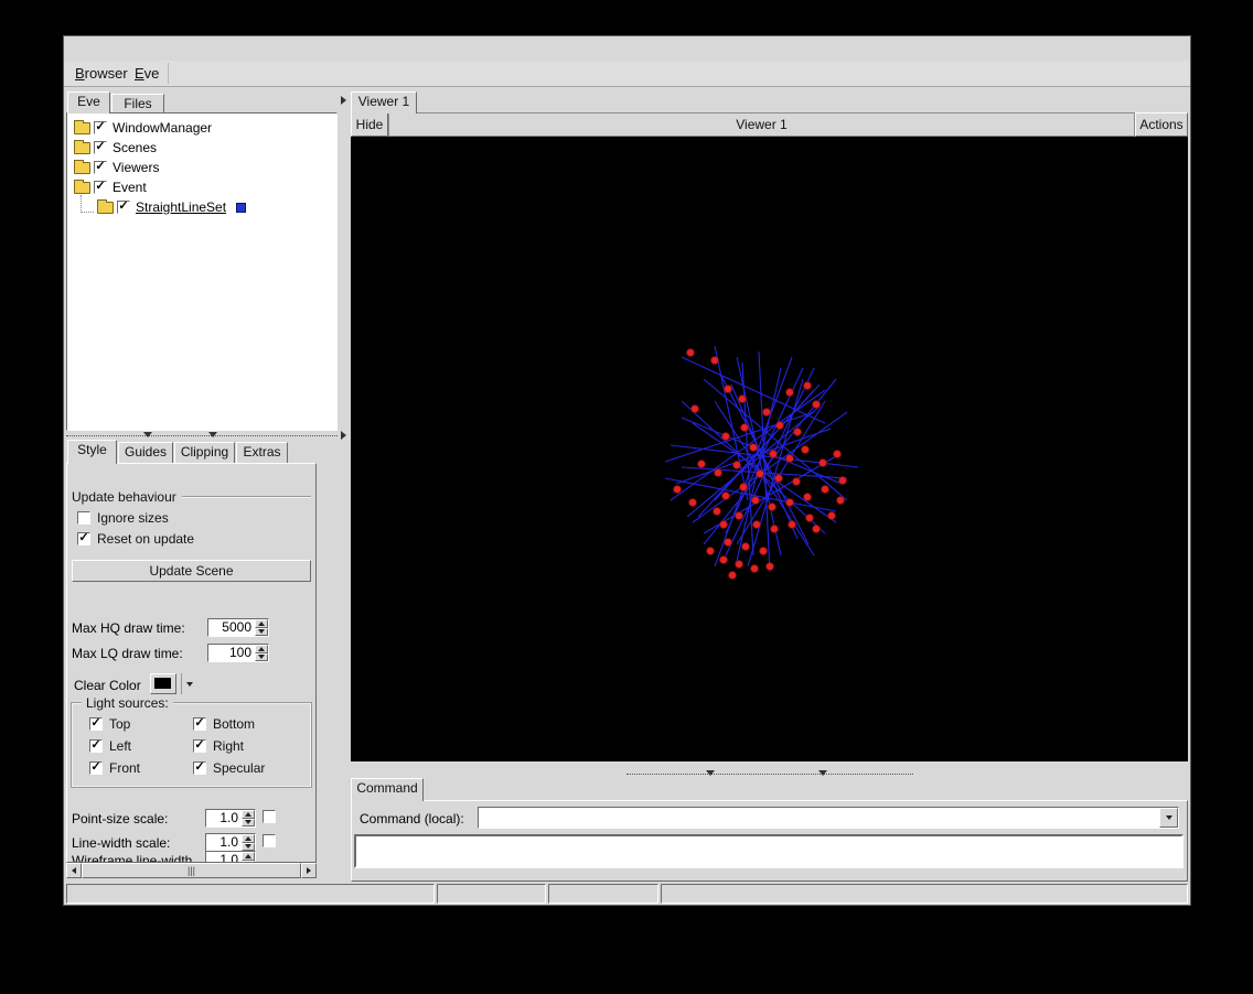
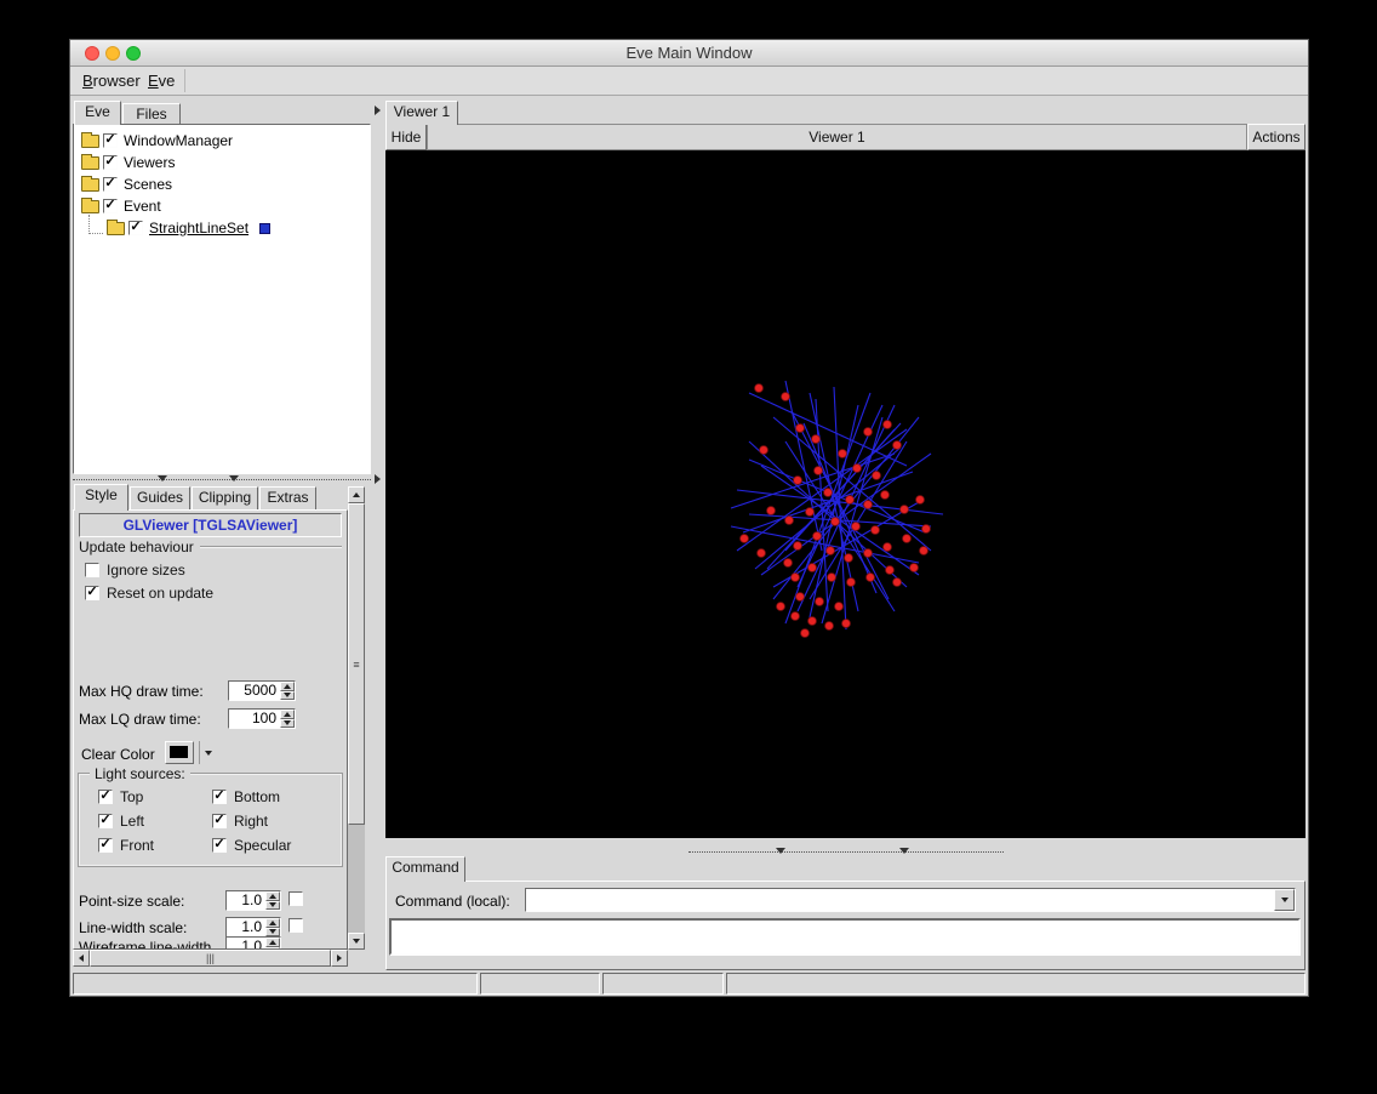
+ Eve Main Window
  Browser
  Eve
  Eve
  Files
  ✓
  WindowManager
  ✓
- Scenes
+ Viewers
  ✓
- Viewers
+ Scenes
  ✓
  Event
  ✓
  StraightLineSet
  Style
  Guides
  Clipping
  Extras
+ GLViewer [TGLSAViewer]
  Update behaviour
  Ignore sizes
  ✓
  Reset on update
- Update Scene
  Max HQ draw time:
  5000
  Max LQ draw time:
  100
  Clear Color
  Light sources:
  ✓
  Top
  ✓
  Bottom
  ✓
  Left
  ✓
  Right
  ✓
  Front
  ✓
  Specular
  Point-size scale:
  1.0
  Line-width scale:
  1.0
  Wireframe line-width
  1.0
+ ≡
  |||
  Viewer 1
  Hide
  Viewer 1
  Actions
  Command
  Command (local):
